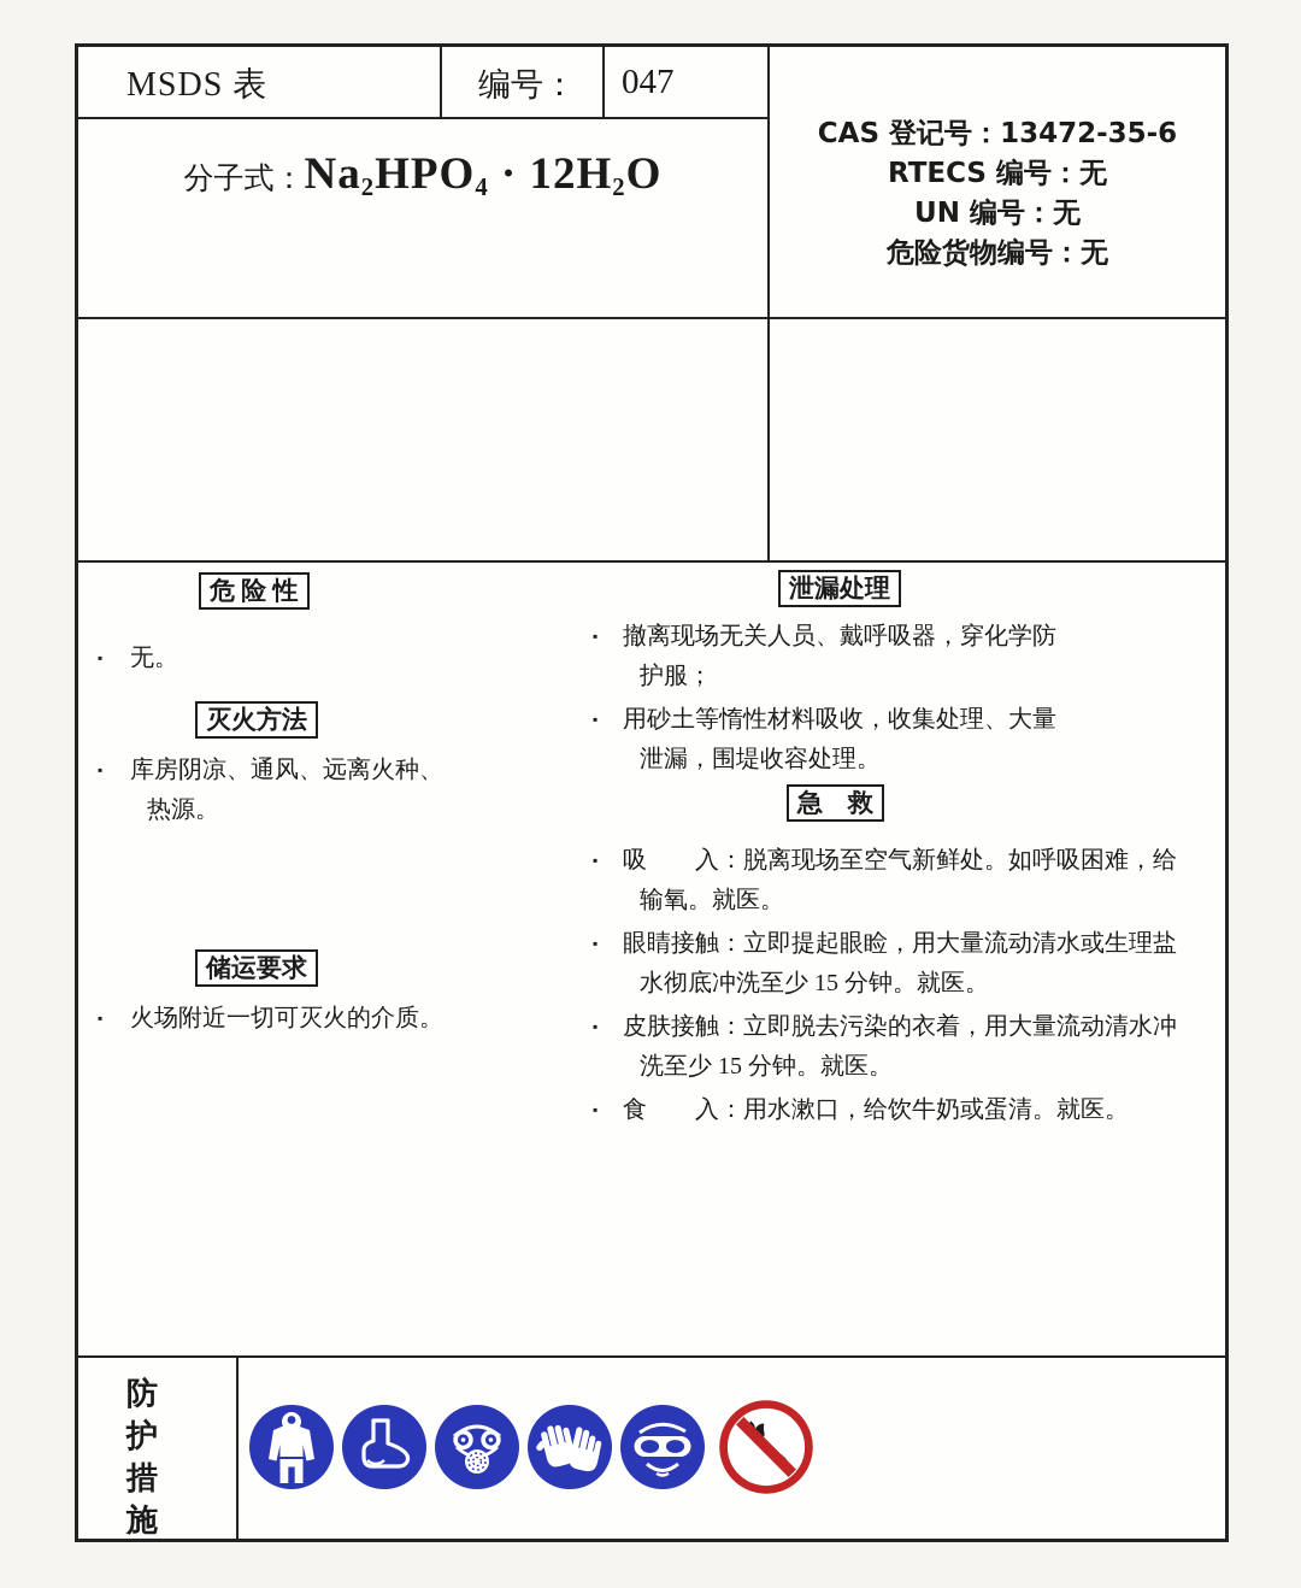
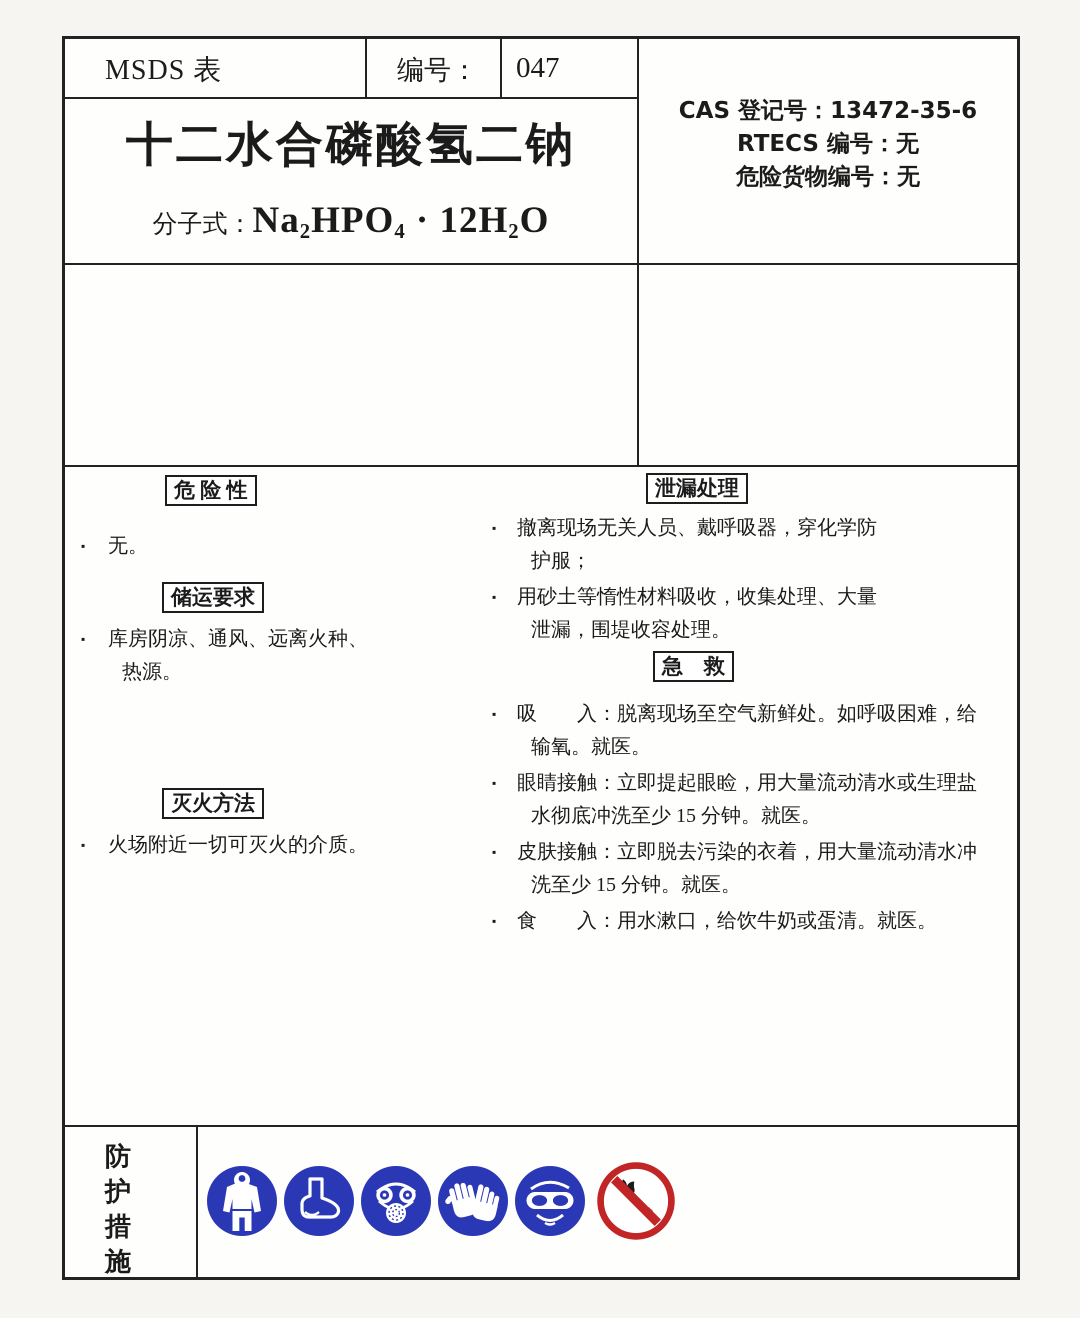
  MSDS 表
  编号：
  047
  CAS 登记号：13472-35-6
  RTECS 编号：无
- UN 编号：无
  危险货物编号：无
+ 十二水合磷酸氢二钠
  分子式：Na2HPO4 · 12H2O
  危 险 性
  ▪
  无。
- 灭火方法
+ 储运要求
  ▪
  库房阴凉、通风、远离火种、热源。
- 储运要求
+ 灭火方法
  ▪
  火场附近一切可灭火的介质。
  泄漏处理
  ▪
  撤离现场无关人员、戴呼吸器，穿化学防护服；
  ▪
  用砂土等惰性材料吸收，收集处理、大量泄漏，围堤收容处理。
  急 救
  ▪
  吸 入：脱离现场至空气新鲜处。如呼吸困难，给输氧。就医。
  ▪
  眼睛接触：立即提起眼睑，用大量流动清水或生理盐水彻底冲洗至少 15 分钟。就医。
  ▪
  皮肤接触：立即脱去污染的衣着，用大量流动清水冲洗至少 15 分钟。就医。
  ▪
  食 入：用水漱口，给饮牛奶或蛋清。就医。
  防护措施
